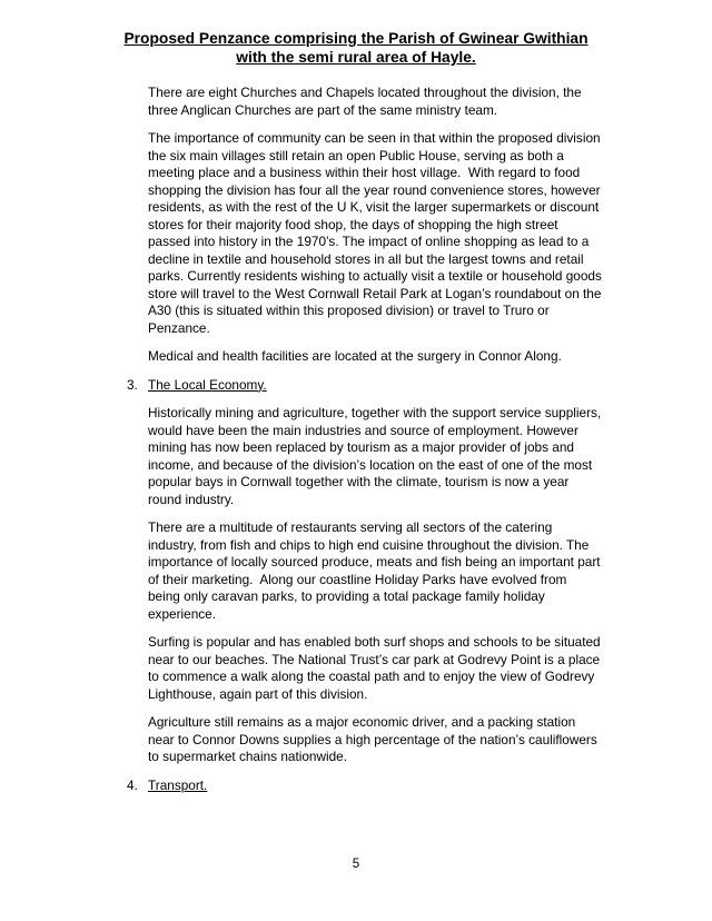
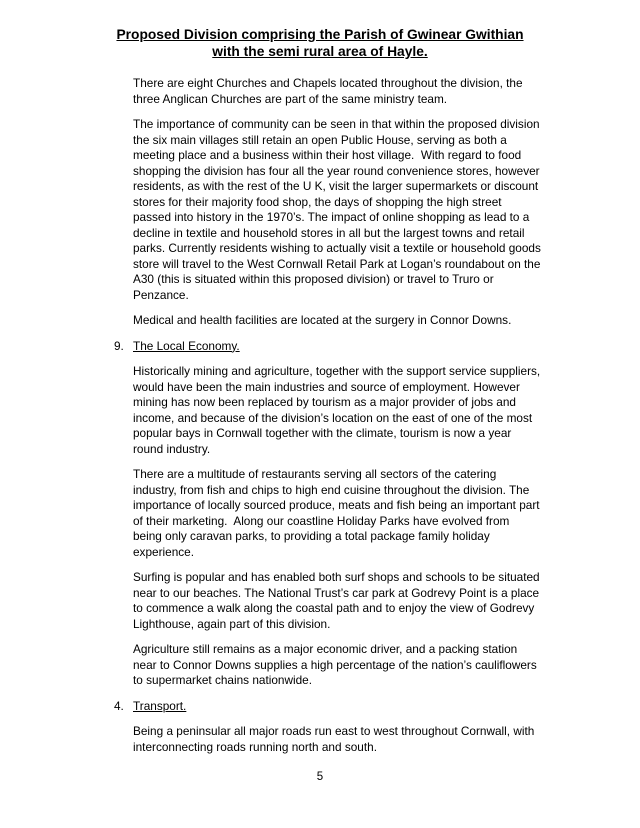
- Proposed Penzance comprising the Parish of Gwinear Gwithian
+ Proposed Division comprising the Parish of Gwinear Gwithian
  with the semi rural area of Hayle.
  There are eight Churches and Chapels located throughout the division, the
  three Anglican Churches are part of the same ministry team.
  The importance of community can be seen in that within the proposed division
  the six main villages still retain an open Public House, serving as both a
  meeting place and a business within their host village. With regard to food
  shopping the division has four all the year round convenience stores, however
  residents, as with the rest of the U K, visit the larger supermarkets or discount
  stores for their majority food shop, the days of shopping the high street
  passed into history in the 1970’s. The impact of online shopping as lead to a
  decline in textile and household stores in all but the largest towns and retail
  parks. Currently residents wishing to actually visit a textile or household goods
  store will travel to the West Cornwall Retail Park at Logan’s roundabout on the
  A30 (this is situated within this proposed division) or travel to Truro or
  Penzance.
- Medical and health facilities are located at the surgery in Connor Along.
+ Medical and health facilities are located at the surgery in Connor Downs.
- 3.
+ 9.
  The Local Economy.
  Historically mining and agriculture, together with the support service suppliers,
  would have been the main industries and source of employment. However
  mining has now been replaced by tourism as a major provider of jobs and
  income, and because of the division’s location on the east of one of the most
  popular bays in Cornwall together with the climate, tourism is now a year
  round industry.
  There are a multitude of restaurants serving all sectors of the catering
  industry, from fish and chips to high end cuisine throughout the division. The
  importance of locally sourced produce, meats and fish being an important part
  of their marketing. Along our coastline Holiday Parks have evolved from
  being only caravan parks, to providing a total package family holiday
  experience.
  Surfing is popular and has enabled both surf shops and schools to be situated
  near to our beaches. The National Trust’s car park at Godrevy Point is a place
  to commence a walk along the coastal path and to enjoy the view of Godrevy
  Lighthouse, again part of this division.
  Agriculture still remains as a major economic driver, and a packing station
  near to Connor Downs supplies a high percentage of the nation’s cauliflowers
  to supermarket chains nationwide.
  4.
  Transport.
+ Being a peninsular all major roads run east to west throughout Cornwall, with
+ interconnecting roads running north and south.
  5
